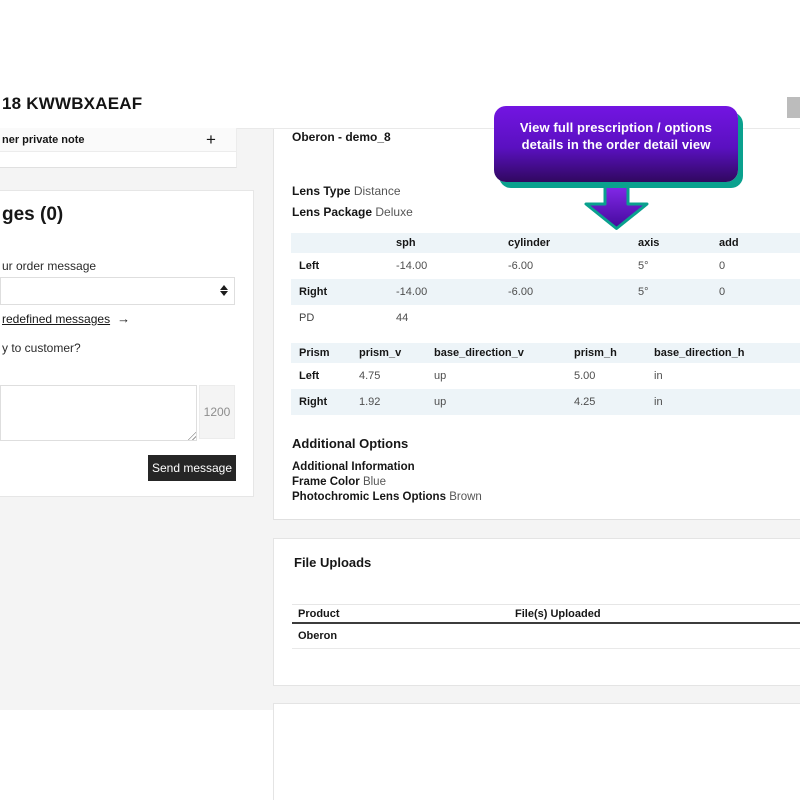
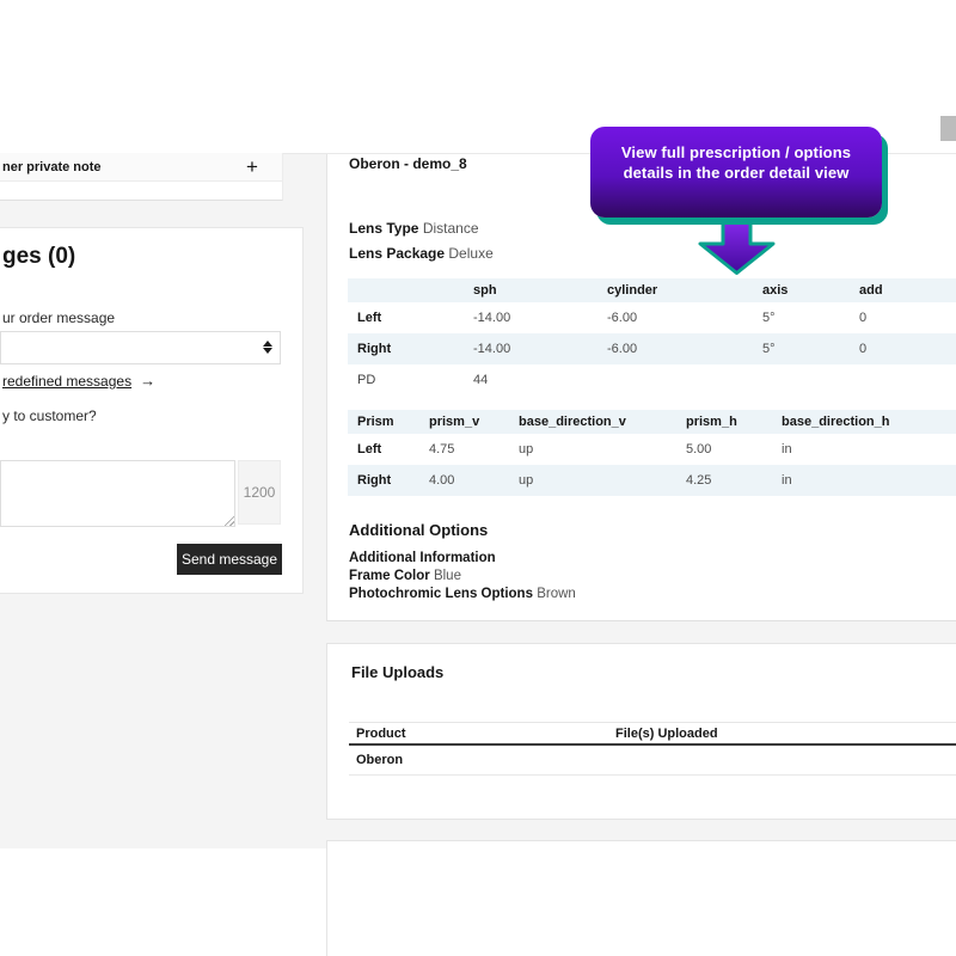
- 18 KWWBXAEAF
  ner private note
  +
  ges (0)
  ur order message
  redefined messages →
  y to customer?
  1200
  Send message
  Oberon - demo_8
  Lens Type Distance
  Lens Package Deluxe
  	sph	cylinder	axis	add
  Left	-14.00	-6.00	5°	0
  Right	-14.00	-6.00	5°	0
  PD	44
  Prism	prism_v	base_direction_v	prism_h	base_direction_h
  Left	4.75	up	5.00	in
- Right	1.92	up	4.25	in
+ Right	4.00	up	4.25	in
  Additional Options
  Additional Information
  Frame Color Blue
  Photochromic Lens Options Brown
  File Uploads
  Product
  File(s) Uploaded
  Oberon
  View full prescription / options
  details in the order detail view
